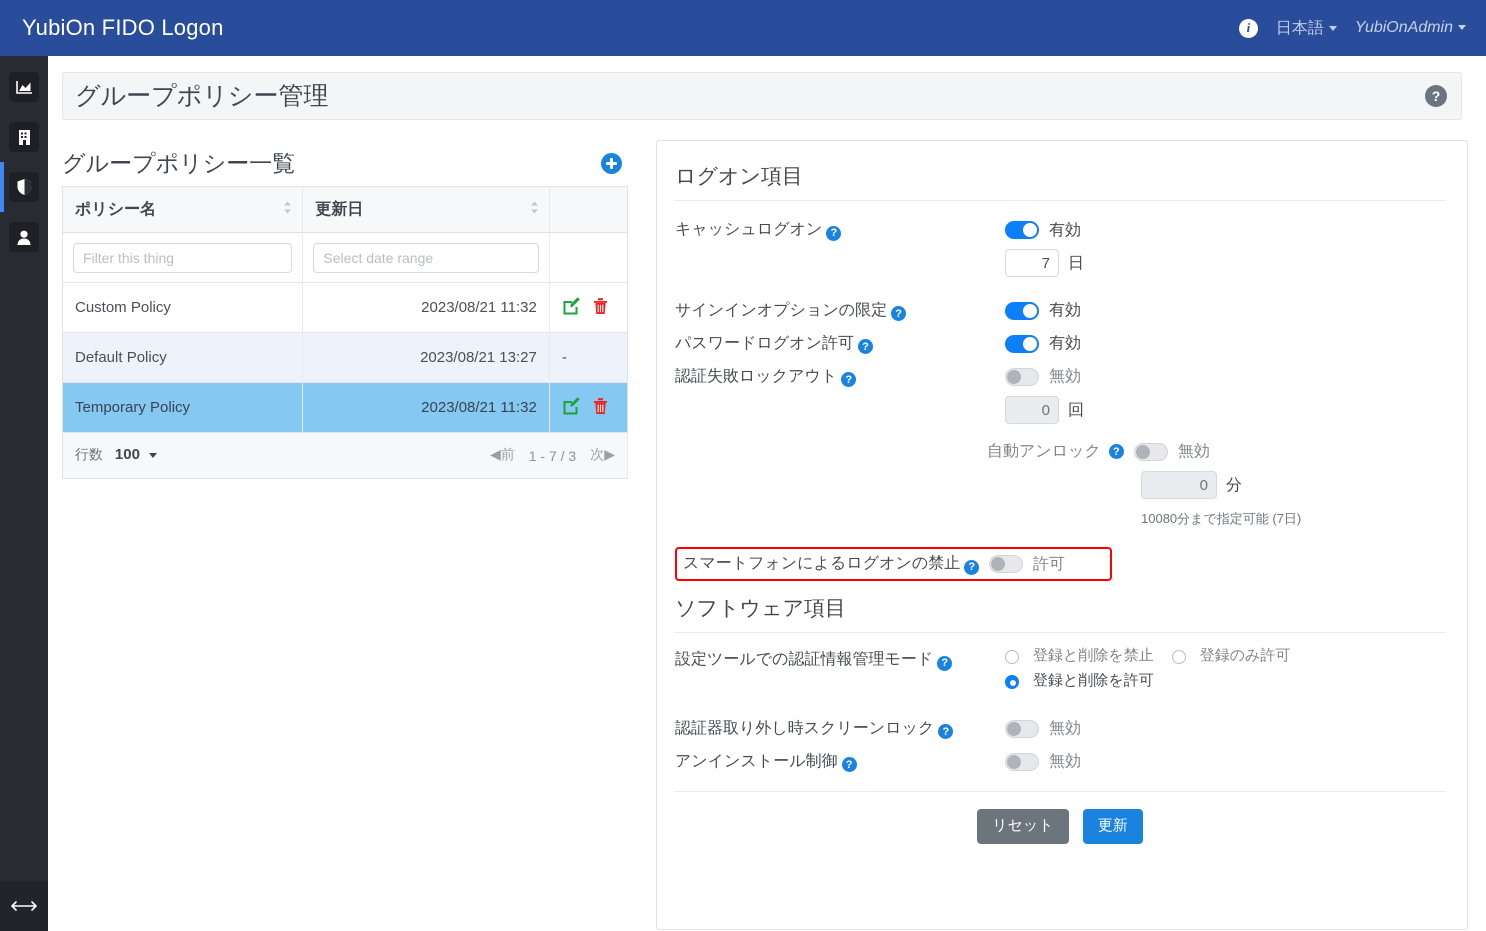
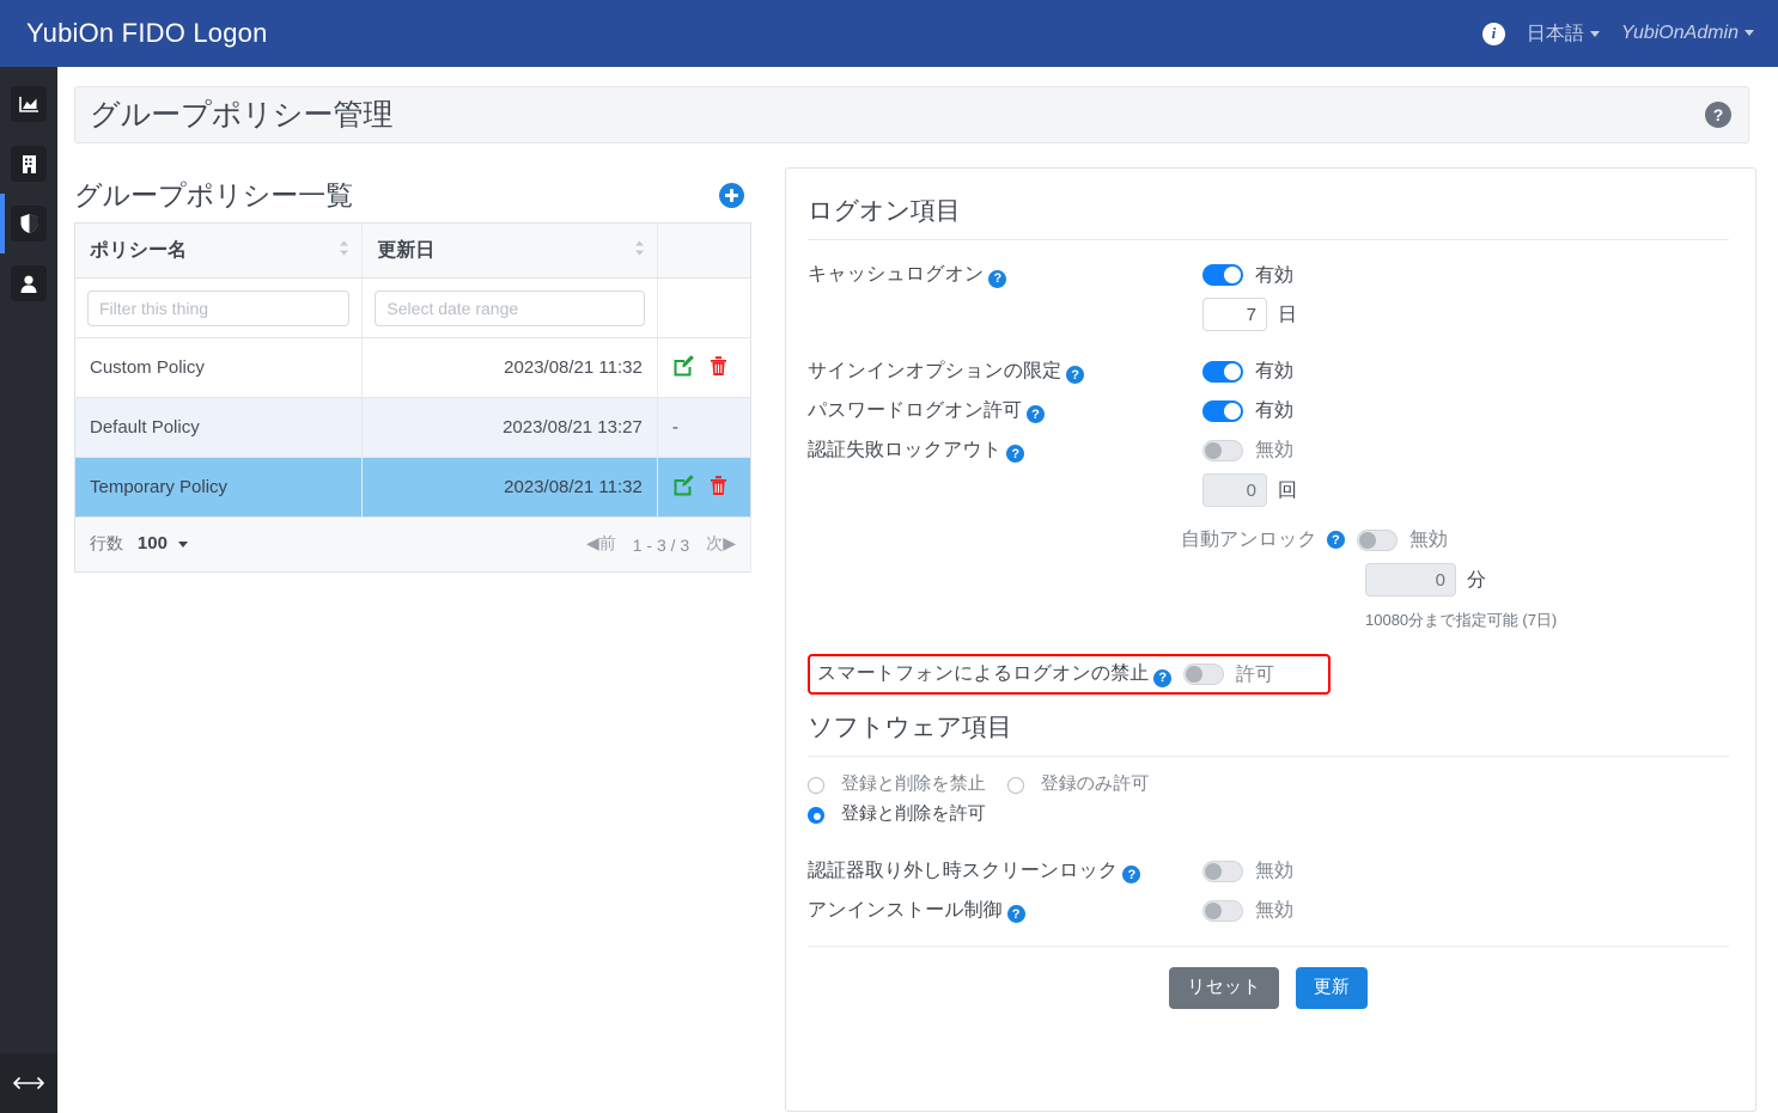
  YubiOn FIDO Logon
  i
  日本語
  YubiOnAdmin
  グループポリシー管理
  ?
  グループポリシー一覧
  ポリシー名	更新日
  Filter this thing	Select date range
  Custom Policy	2023/08/21 11:32
  Default Policy	2023/08/21 13:27	-
  Temporary Policy	2023/08/21 11:32
- 行数 100 ◀前 1 - 7 / 3 次▶
+ 行数 100 ◀前 1 - 3 / 3 次▶
  ログオン項目
  キャッシュログオン ?
  有効
  7
  日
  サインインオプションの限定 ?
  有効
  パスワードログオン許可 ?
  有効
  認証失敗ロックアウト ?
  無効
  0
  回
  自動アンロック
  ?
  無効
  0
  分
  10080分まで指定可能 (7日)
  スマートフォンによるログオンの禁止 ?
  許可
  ソフトウェア項目
- 設定ツールでの認証情報管理モード ?
  登録と削除を禁止
  登録のみ許可
  登録と削除を許可
  認証器取り外し時スクリーンロック ?
  無効
  アンインストール制御 ?
  無効
  リセット
  更新
